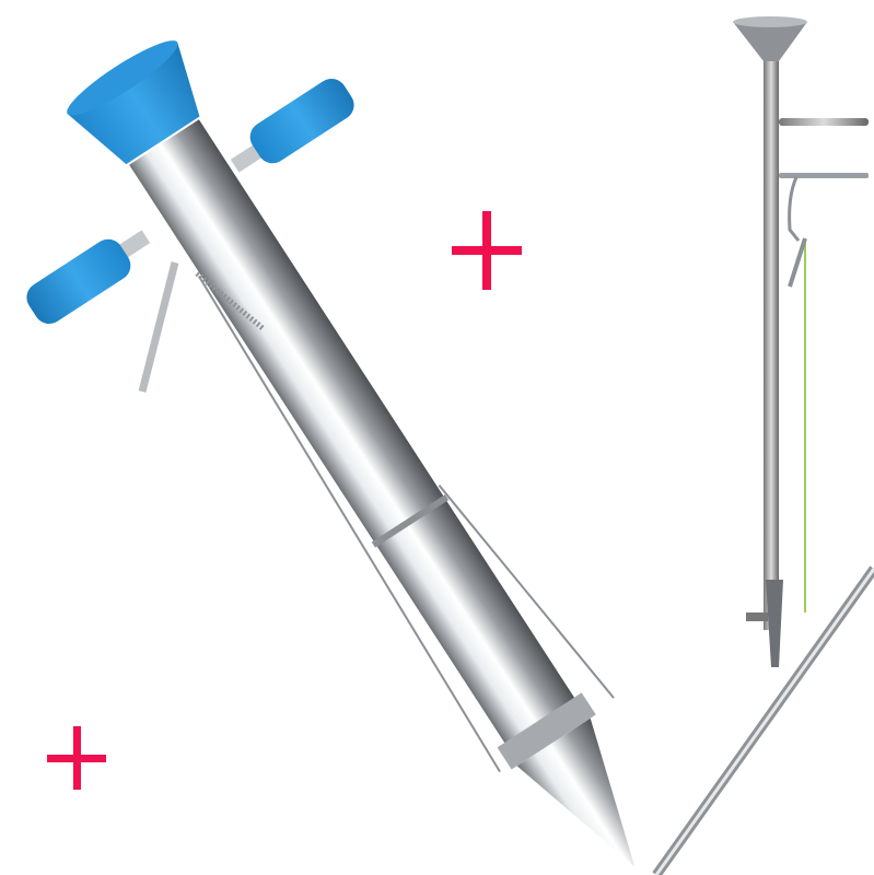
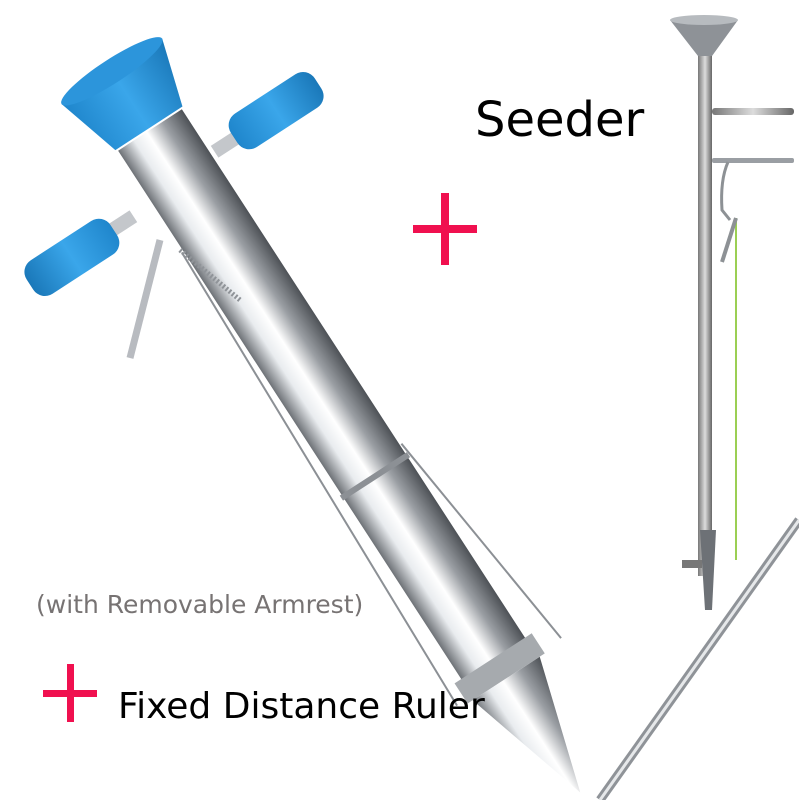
+ Seeder
+ (with Removable Armrest)
+ Fixed Distance Ruler
